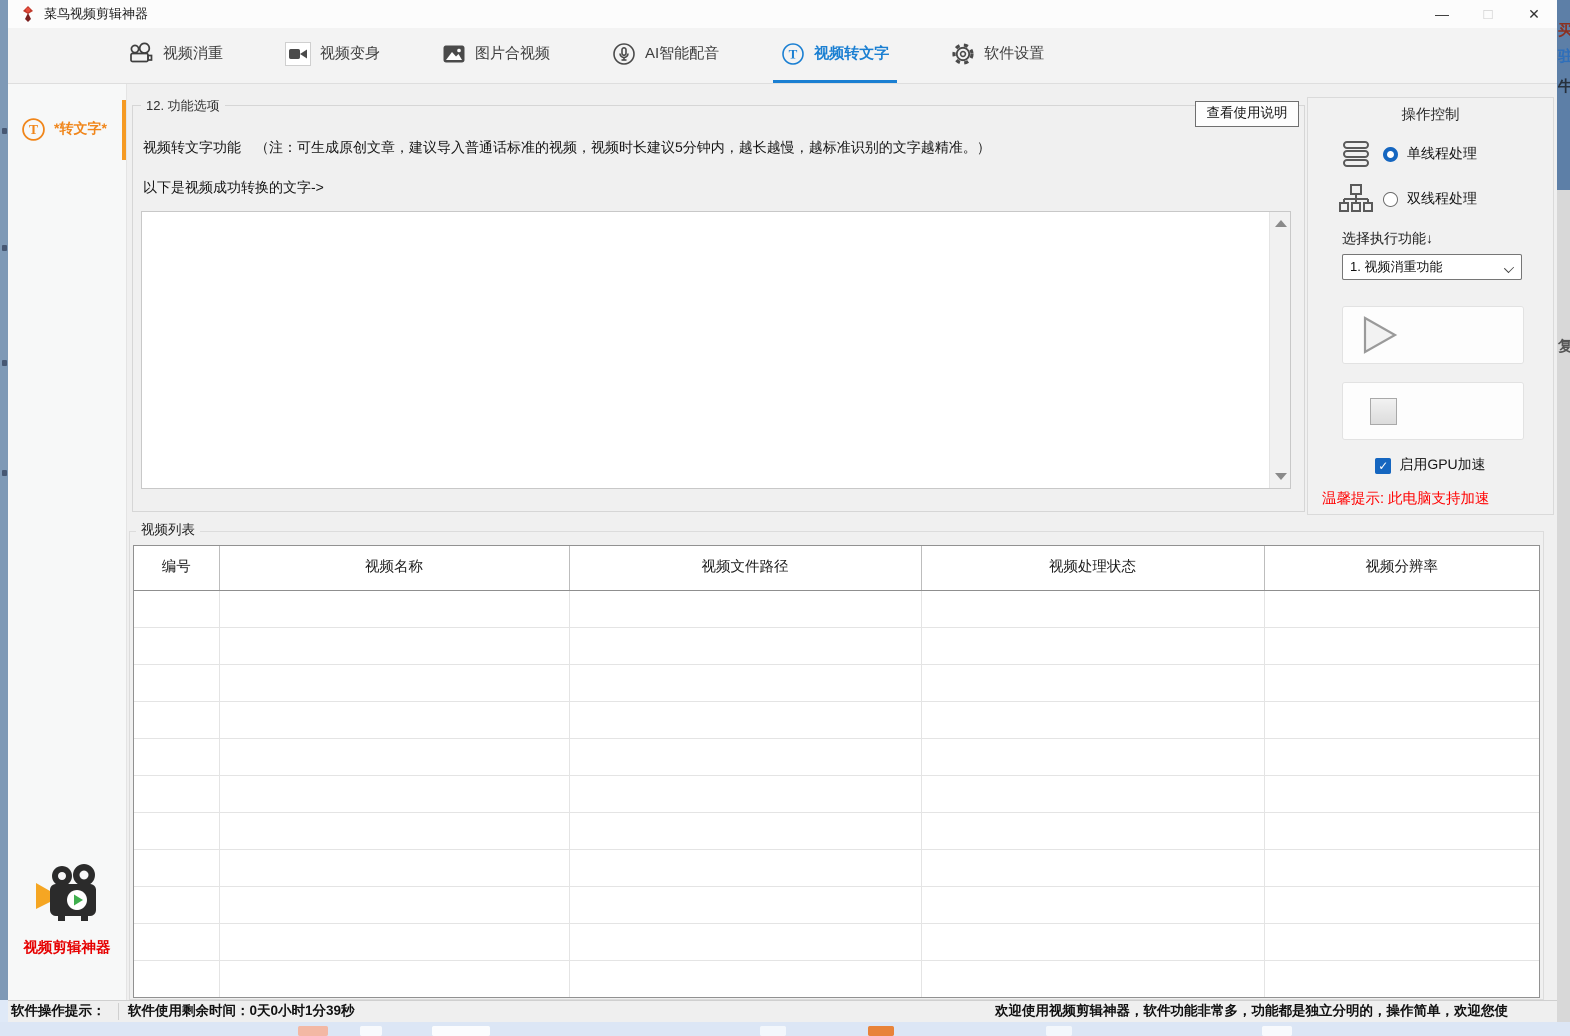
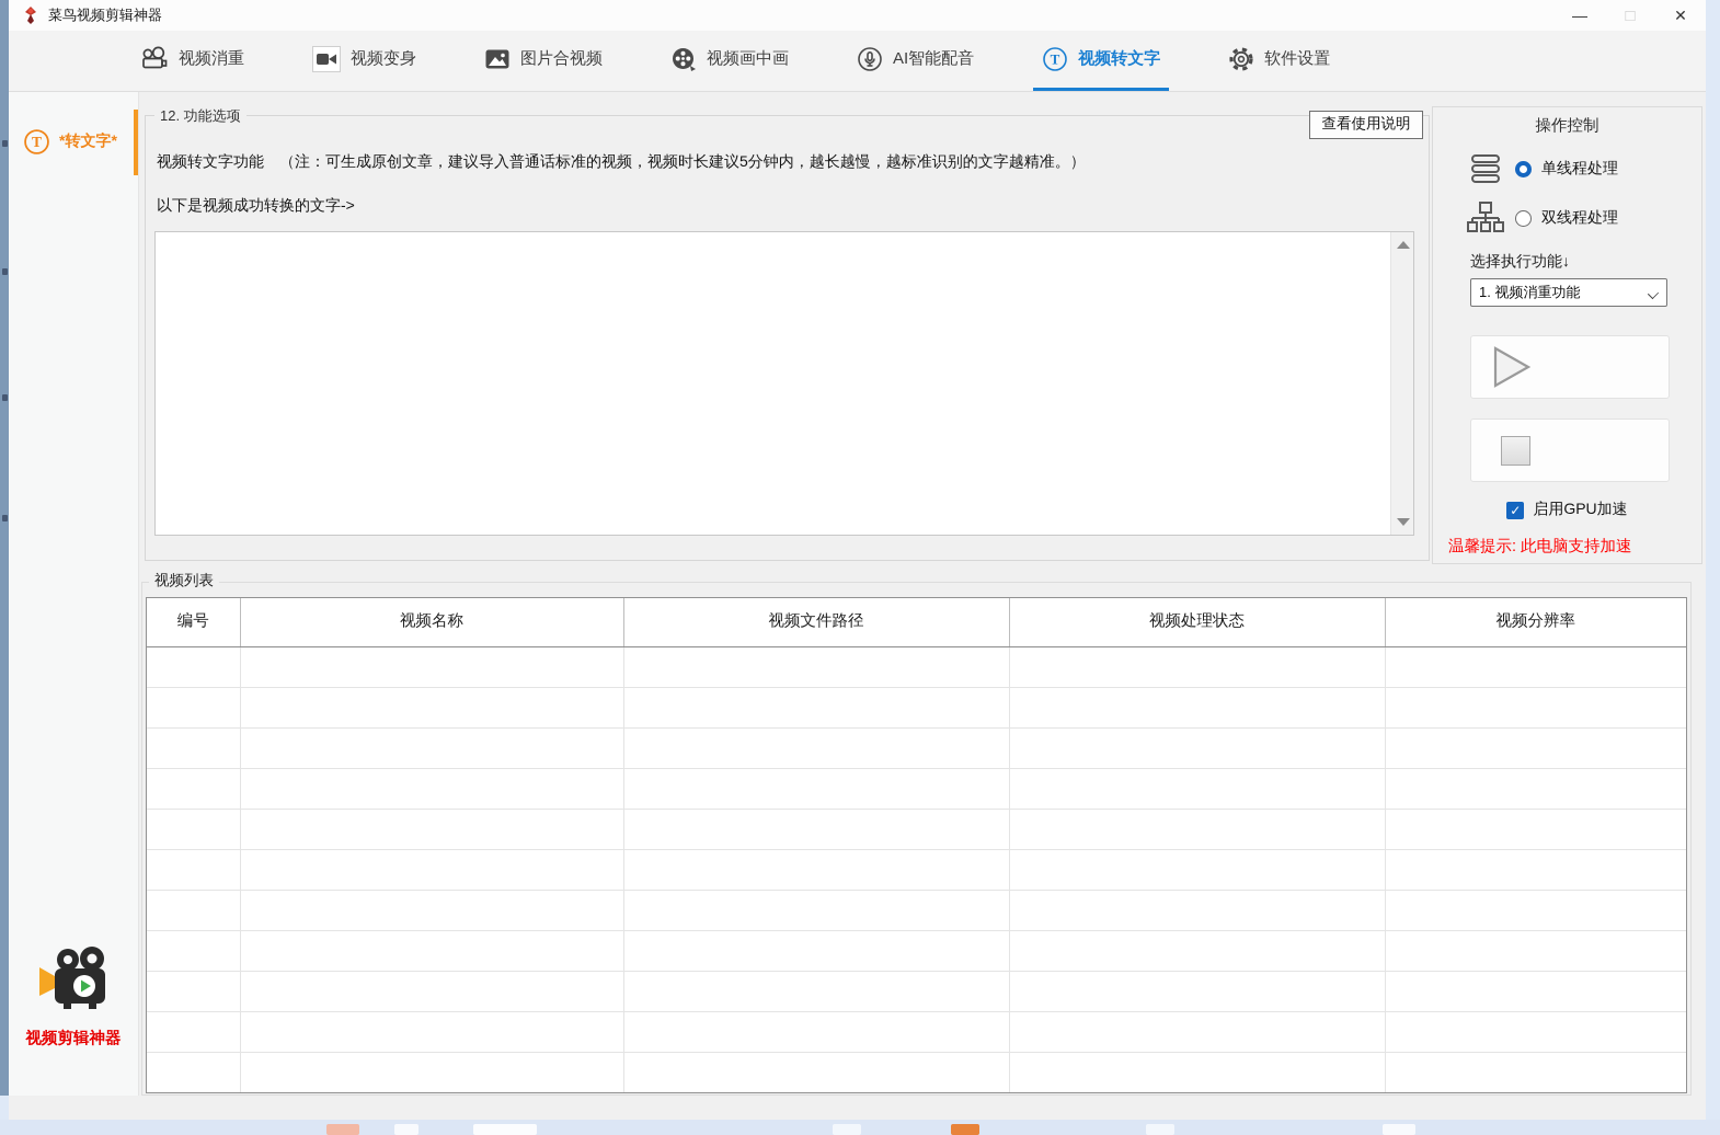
  菜鸟视频剪辑神器
  —
  □
  ✕
  视频消重
  视频变身
  图片合视频
+ 视频画中画
  AI智能配音
  T
  视频转文字
  软件设置
  T
  *转文字*
  视频剪辑神器
  12. 功能选项
  视频转文字功能 （注：可生成原创文章，建议导入普通话标准的视频，视频时长建议5分钟内，越长越慢，越标准识别的文字越精准。）
  以下是视频成功转换的文字->
  查看使用说明
  操作控制
  单线程处理
  双线程处理
  选择执行功能↓
  1. 视频消重功能
  ✓
  启用GPU加速
  温馨提示: 此电脑支持加速
  视频列表
  编号	视频名称	视频文件路径	视频处理状态	视频分辨率
- 软件操作提示：
- 软件使用剩余时间：0天0小时1分39秒
- 欢迎使用视频剪辑神器，软件功能非常多，功能都是独立分明的，操作简单，欢迎您使
- 买
- 驻
- 牛
- 复
